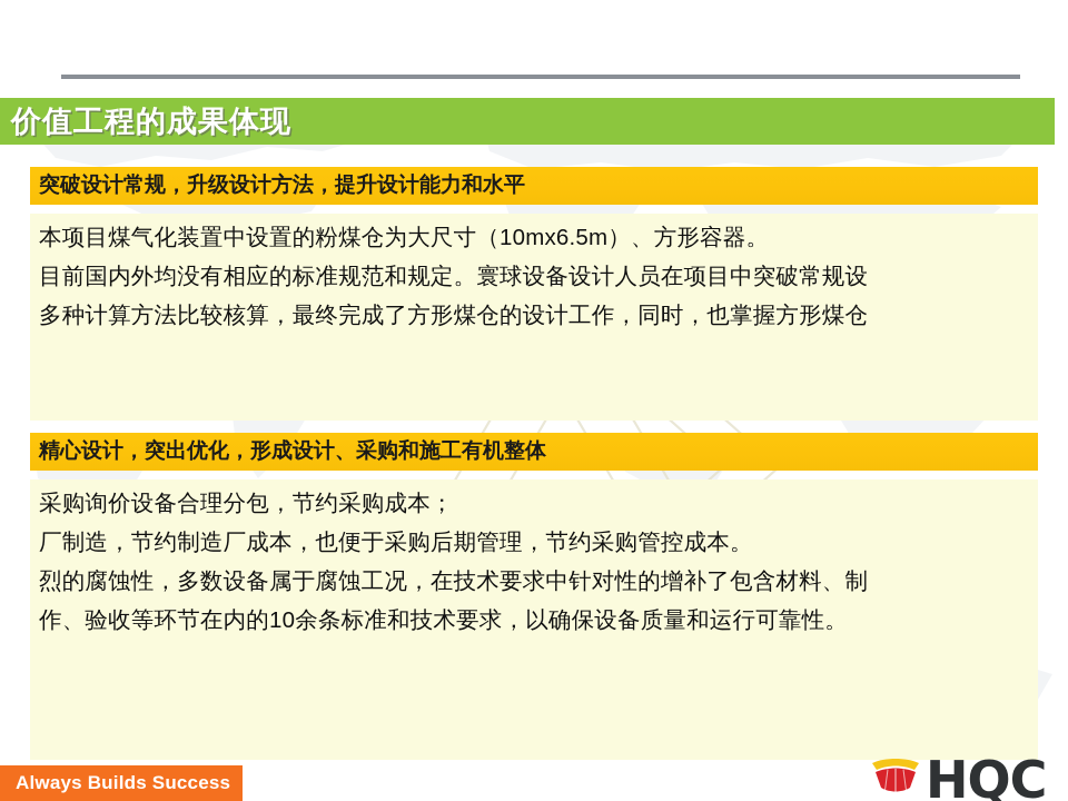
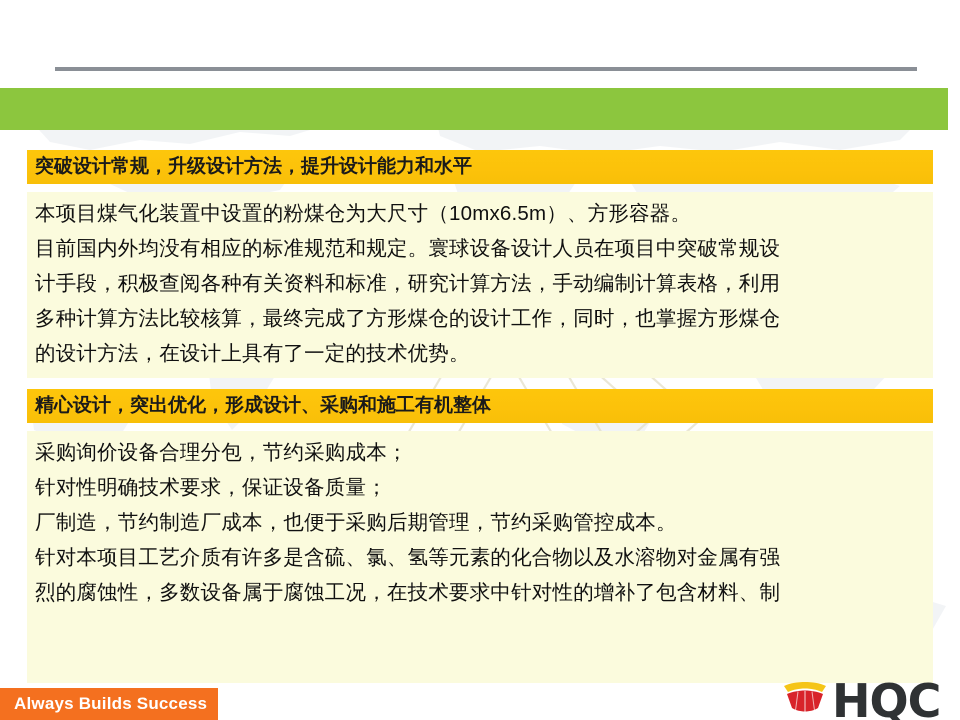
- 价值工程的成果体现
  突破设计常规，升级设计方法，提升设计能力和水平
  本项目煤气化装置中设置的粉煤仓为大尺寸（10mx6.5m）、方形容器。
  目前国内外均没有相应的标准规范和规定。寰球设备设计人员在项目中突破常规设
+ 计手段，积极查阅各种有关资料和标准，研究计算方法，手动编制计算表格，利用
  多种计算方法比较核算，最终完成了方形煤仓的设计工作，同时，也掌握方形煤仓
+ 的设计方法，在设计上具有了一定的技术优势。
  精心设计，突出优化，形成设计、采购和施工有机整体
  采购询价设备合理分包，节约采购成本；
+ 针对性明确技术要求，保证设备质量；
  厂制造，节约制造厂成本，也便于采购后期管理，节约采购管控成本。
+ 针对本项目工艺介质有许多是含硫、氯、氢等元素的化合物以及水溶物对金属有强
  烈的腐蚀性，多数设备属于腐蚀工况，在技术要求中针对性的增补了包含材料、制
- 作、验收等环节在内的10余条标准和技术要求，以确保设备质量和运行可靠性。
  Always Builds Success
  HQC
